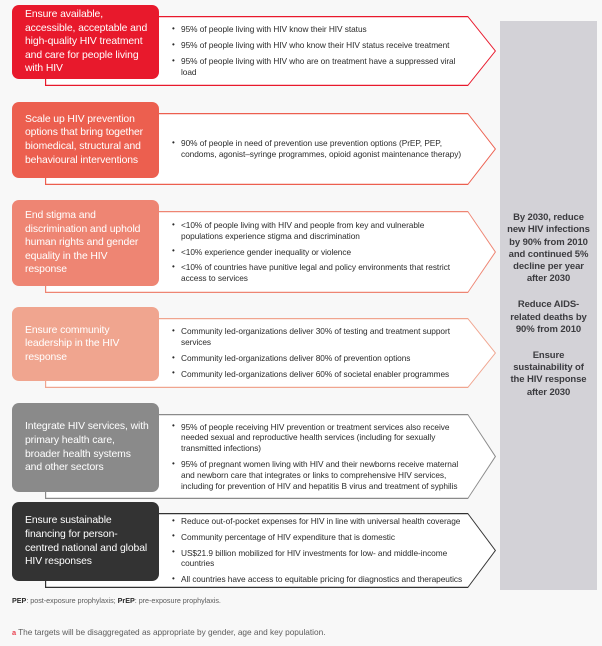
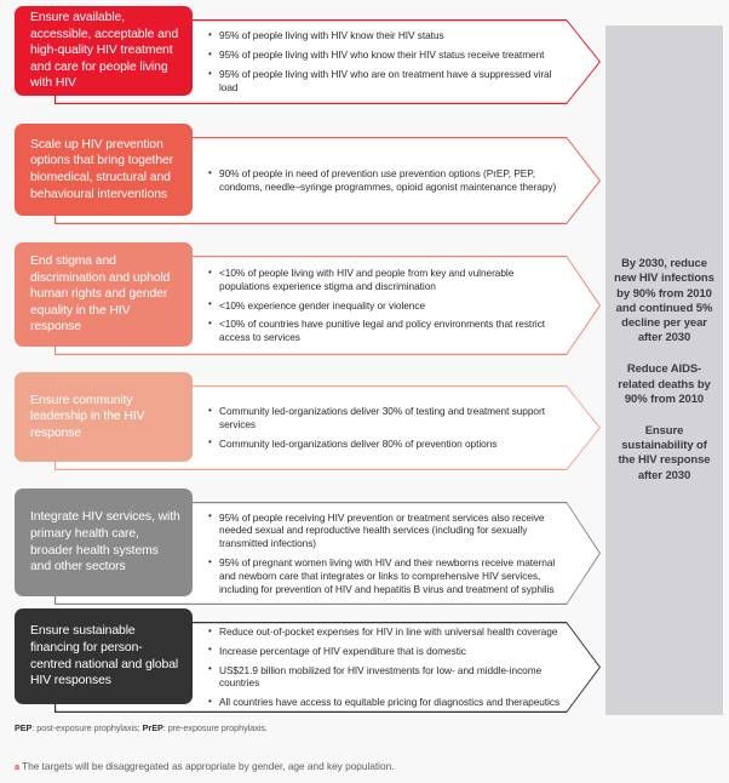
  By 2030, reduce new HIV infections by 90% from 2010 and continued 5% decline per year after 2030
  Reduce AIDS-related deaths by 90% from 2010
  Ensure sustainability of the HIV response after 2030
  95% of people living with HIV know their HIV status
  95% of people living with HIV who know their HIV status receive treatment
  95% of people living with HIV who are on treatment have a suppressed viral load
  Ensure available, accessible, acceptable and high-quality HIV treatment and care for people living with HIV
- 90% of people in need of prevention use prevention options (PrEP, PEP, condoms, agonist–syringe programmes, opioid agonist maintenance therapy)
+ 90% of people in need of prevention use prevention options (PrEP, PEP, condoms, needle–syringe programmes, opioid agonist maintenance therapy)
  Scale up HIV prevention options that bring together biomedical, structural and behavioural interventions
  <10% of people living with HIV and people from key and vulnerable populations experience stigma and discrimination
  <10% experience gender inequality or violence
  <10% of countries have punitive legal and policy environments that restrict access to services
  End stigma and discrimination and uphold human rights and gender equality in the HIV response
  Community led-organizations deliver 30% of testing and treatment support services
  Community led-organizations deliver 80% of prevention options
- Community led-organizations deliver 60% of societal enabler programmes
  Ensure community leadership in the HIV response
  95% of people receiving HIV prevention or treatment services also receive needed sexual and reproductive health services (including for sexually transmitted infections)
  95% of pregnant women living with HIV and their newborns receive maternal and newborn care that integrates or links to comprehensive HIV services, including for prevention of HIV and hepatitis B virus and treatment of syphilis
  Integrate HIV services, with primary health care, broader health systems and other sectors
  Reduce out-of-pocket expenses for HIV in line with universal health coverage
- Community percentage of HIV expenditure that is domestic
+ Increase percentage of HIV expenditure that is domestic
  US$21.9 billion mobilized for HIV investments for low- and middle-income countries
  All countries have access to equitable pricing for diagnostics and therapeutics
  Ensure sustainable financing for person-centred national and global HIV responses
  PEP: post-exposure prophylaxis; PrEP: pre-exposure prophylaxis.
  a The targets will be disaggregated as appropriate by gender, age and key population.
